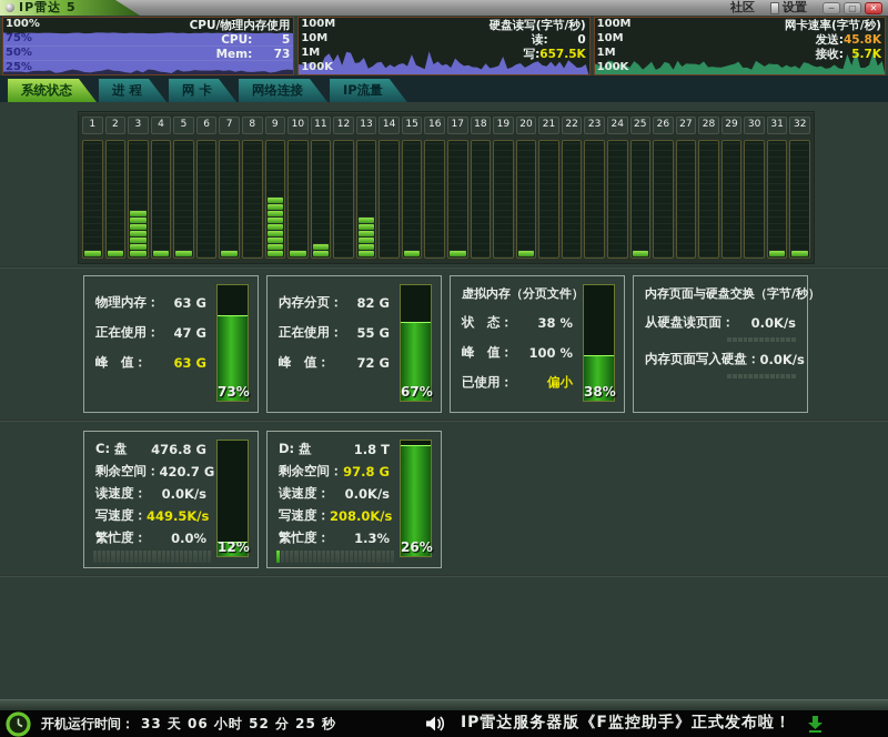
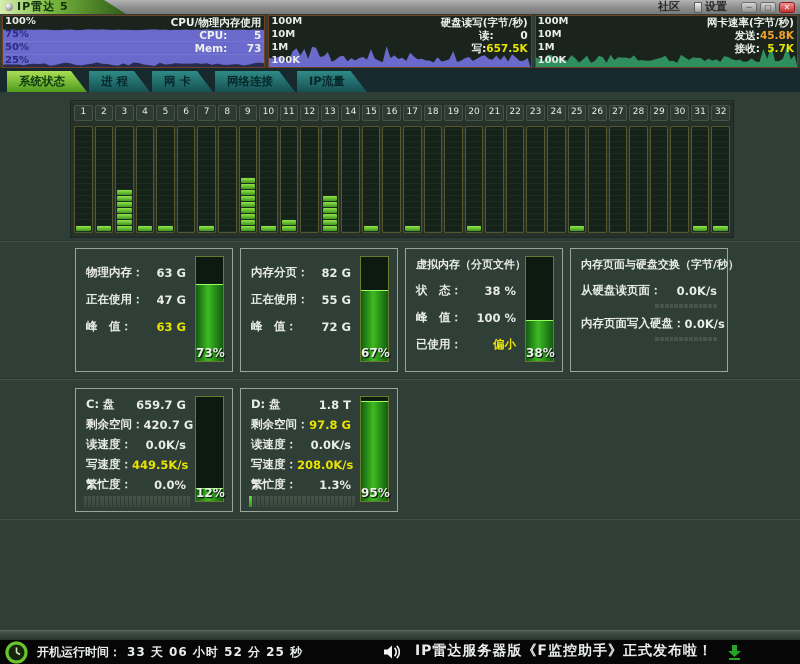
  IP雷达 5
  社区
  设置
  ─
  ▢
  ✕
  100%
  75%
  50%
  25%
  CPU/物理内存使用
  CPU: 5
  Mem: 73
  100M
  10M
  1M
  100K
  硬盘读写(字节/秒)
  读: 0
  写:657.5K
  100M
  10M
  1M
  100K
  网卡速率(字节/秒)
  发送:45.8K
  接收: 5.7K
  系统状态
  进 程
  网 卡
  网络连接
  IP流量
  1
  2
  3
  4
  5
  6
  7
  8
  9
  10
  11
  12
  13
  14
  15
  16
  17
  18
  19
  20
  21
  22
  23
  24
  25
  26
  27
  28
  29
  30
  31
  32
  物理内存：
  63 G
  正在使用：
  47 G
  峰 值：
  63 G
  73%
  内存分页：
  82 G
  正在使用：
  55 G
  峰 值：
  72 G
  67%
  虚拟内存（分页文件）
  状 态：
  38 %
  峰 值：
  100 %
  已使用：
  偏小
  38%
  内存页面与硬盘交换（字节/秒）
  从硬盘读页面：
  0.0K/s
  内存页面写入硬盘：
  0.0K/s
  C: 盘
- 476.8 G
+ 659.7 G
  剩余空间：
  420.7 G
  读速度：
  0.0K/s
  写速度：
  449.5K/s
  繁忙度：
  0.0%
  12%
  D: 盘
  1.8 T
  剩余空间：
  97.8 G
  读速度：
  0.0K/s
  写速度：
  208.0K/s
  繁忙度：
  1.3%
- 26%
+ 95%
  开机运行时间：
  33 天 06 小时 52 分 25 秒
  IP雷达服务器版《F监控助手》正式发布啦！
